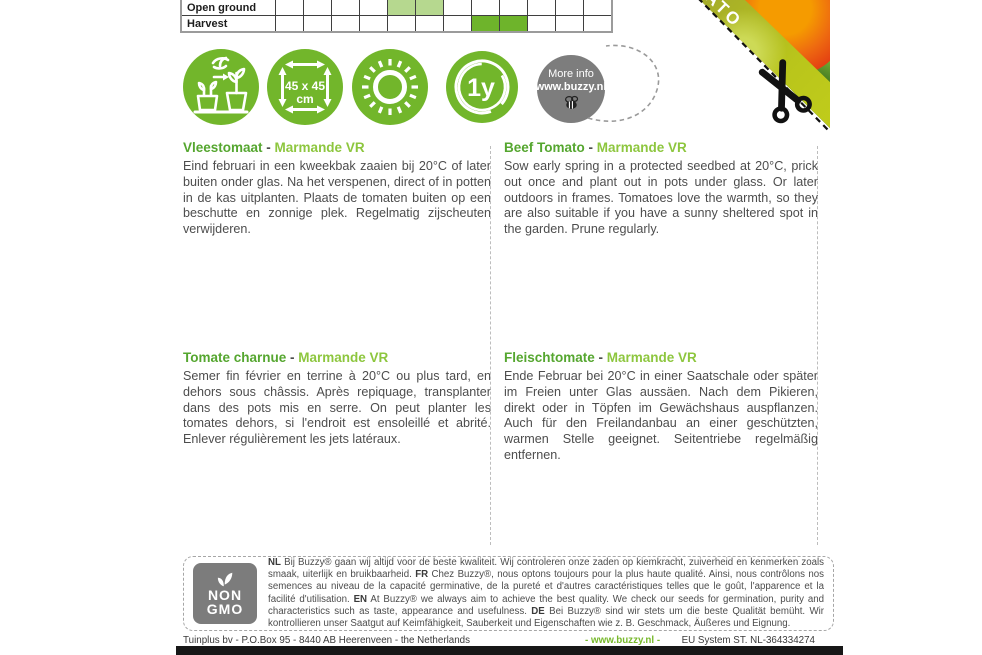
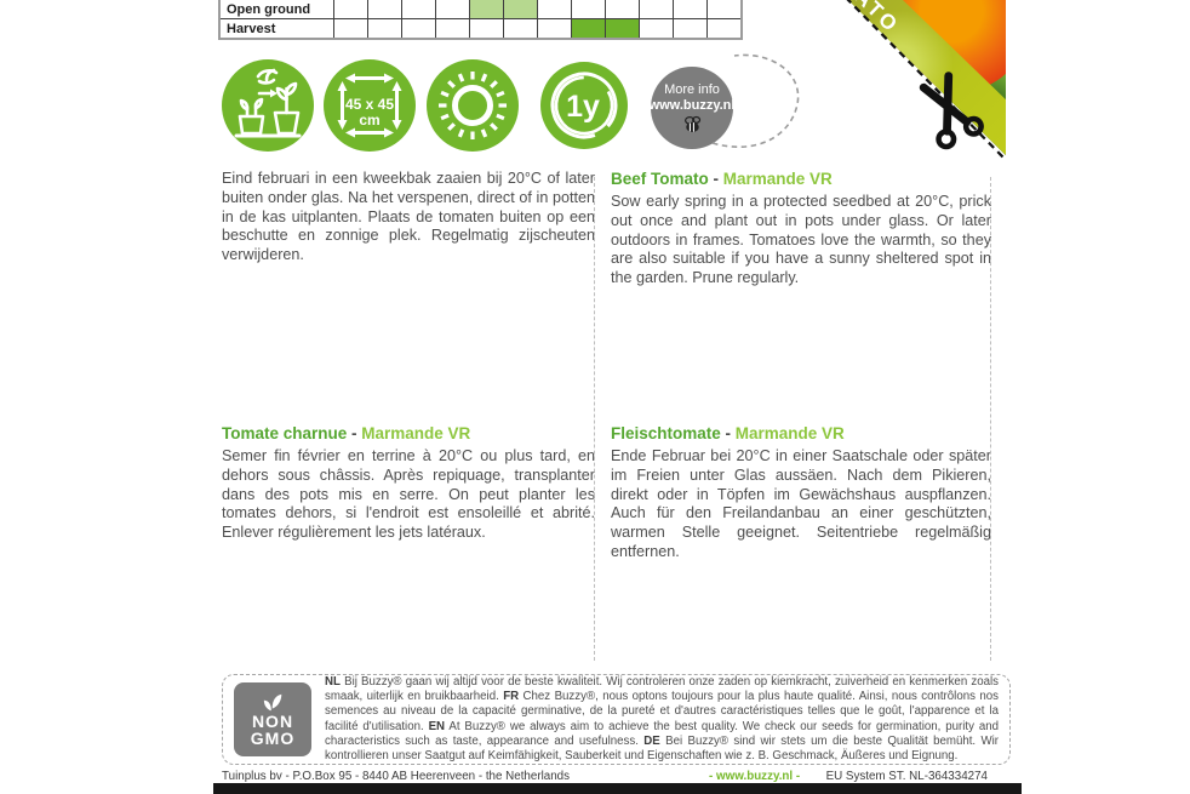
  Open ground
  Harvest
  45 x 45
  cm
  1y
  More info
  www.buzzy.nl
- Vleestomaat - Marmande VR
  Eind februari in een kweekbak zaaien bij 20°C of later buiten onder glas. Na het verspenen, direct of in potten in de kas uitplanten. Plaats de tomaten buiten op een beschutte en zonnige plek. Regelmatig zijscheuten verwijderen.
  Beef Tomato - Marmande VR
  Sow early spring in a protected seedbed at 20°C, prick out once and plant out in pots under glass. Or later outdoors in frames. Tomatoes love the warmth, so they are also suitable if you have a sunny sheltered spot in the garden. Prune regularly.
  Tomate charnue - Marmande VR
  Semer fin février en terrine à 20°C ou plus tard, en dehors sous châssis. Après repiquage, transplanter dans des pots mis en serre. On peut planter les tomates dehors, si l'endroit est ensoleillé et abrité. Enlever régulièrement les jets latéraux.
  Fleischtomate - Marmande VR
  Ende Februar bei 20°C in einer Saatschale oder später im Freien unter Glas aussäen. Nach dem Pikieren, direkt oder in Töpfen im Gewächshaus auspflanzen. Auch für den Freilandanbau an einer geschützten, warmen Stelle geeignet. Seitentriebe regelmäßig entfernen.
  NON
  GMO
  NL Bij Buzzy® gaan wij altijd voor de beste kwaliteit. Wij controleren onze zaden op kiemkracht, zuiverheid en kenmerken zoals smaak, uiterlijk en bruikbaarheid. FR Chez Buzzy®, nous optons toujours pour la plus haute qualité. Ainsi, nous contrôlons nos semences au niveau de la capacité germinative, de la pureté et d'autres caractéristiques telles que le goût, l'apparence et la facilité d'utilisation. EN At Buzzy® we always aim to achieve the best quality. We check our seeds for germination, purity and characteristics such as taste, appearance and usefulness. DE Bei Buzzy® sind wir stets um die beste Qualität bemüht. Wir kontrollieren unser Saatgut auf Keimfähigkeit, Sauberkeit und Eigenschaften wie z. B. Geschmack, Äußeres und Eignung.
  Tuinplus bv - P.O.Box 95 - 8440 AB Heerenveen - the Netherlands
  - www.buzzy.nl -
  EU System ST. NL-364334274
